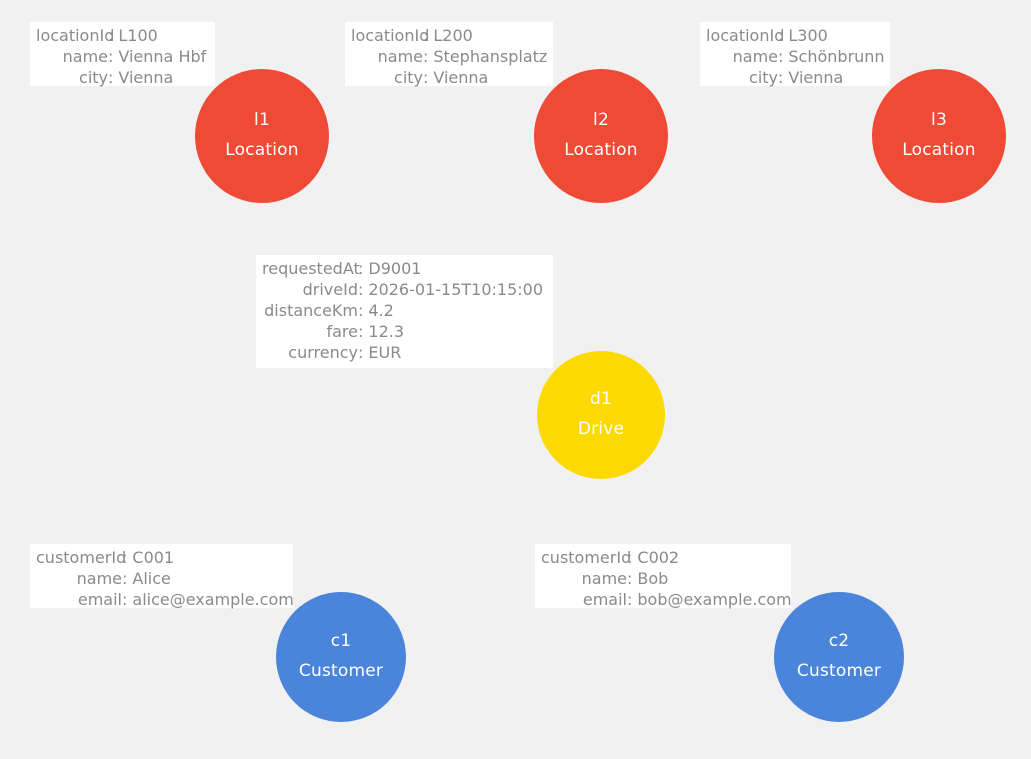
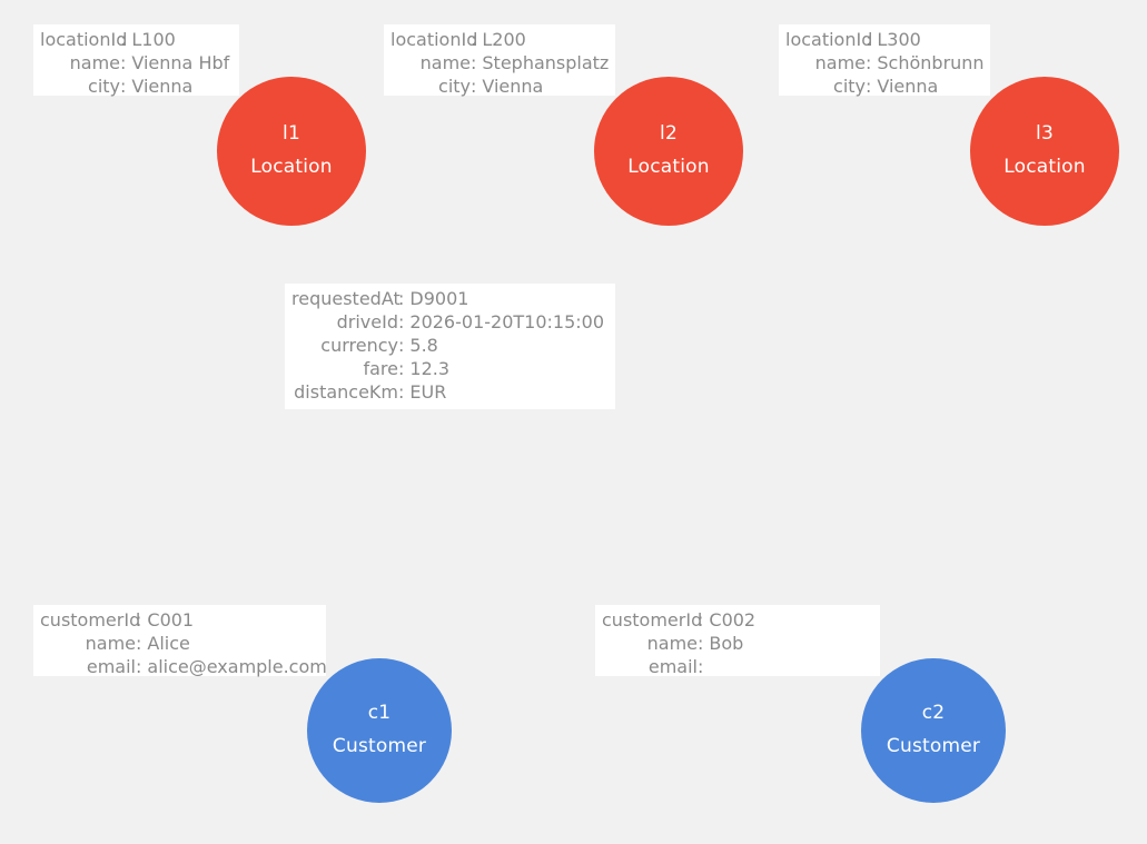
  locationI
  :
  L100
  name
  :
  Vienna Hbf
  city
  :
  Vienna
  l1
  Location
  locationI
  :
  L200
  name
  :
  Stephansplatz
  city
  :
  Vienna
  l2
  Location
  locationI
  :
  L300
  name
  :
  Schönbrunn
  city
  :
  Vienna
  l3
  Location
  requestedAt
  :
  D9001
  driveId
  :
- 2026-01-15T10:15:00
+ 2026-01-20T10:15:00
- distanceKm
+ currency
  :
- 4.2
+ 5.8
  fare
  :
  12.3
- currency
+ distanceKm
  :
  EUR
- d1
- Drive
  customerId
  :
  C001
  name
  :
  Alice
  email
  :
  alice@example.com
  c1
  Customer
  customerId
  :
  C002
  name
  :
  Bob
  email
  :
- bob@example.com
  c2
  Customer
